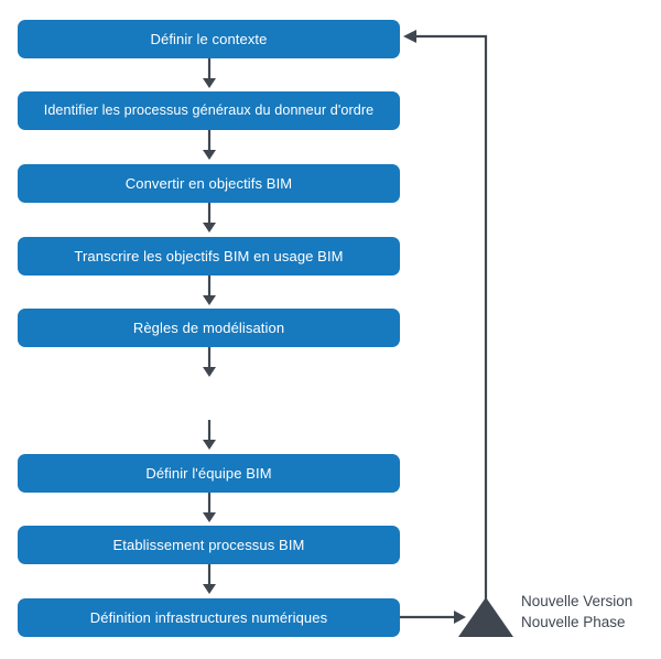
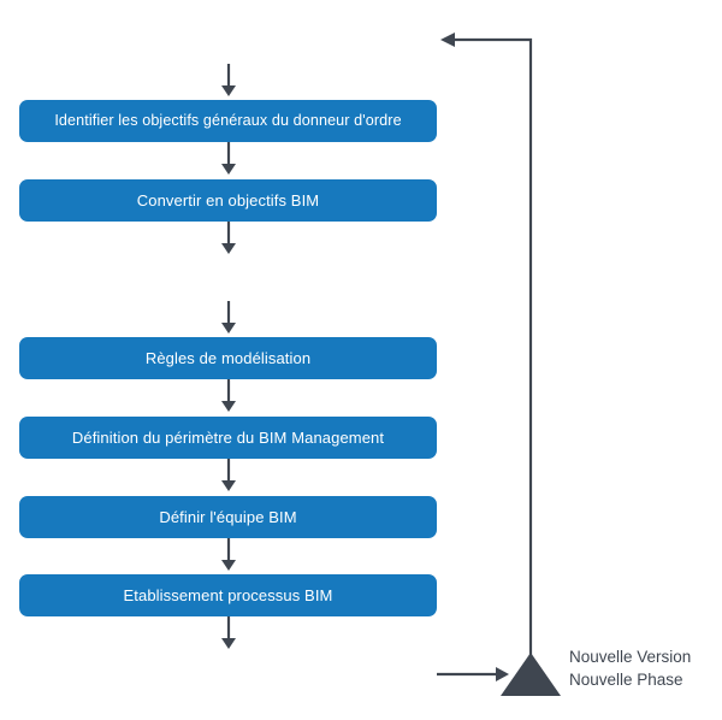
- Définir le contexte
- Identifier les processus généraux du donneur d'ordre
+ Identifier les objectifs généraux du donneur d'ordre
  Convertir en objectifs BIM
- Transcrire les objectifs BIM en usage BIM
  Règles de modélisation
+ Définition du périmètre du BIM Management
  Définir l'équipe BIM
  Etablissement processus BIM
- Définition infrastructures numériques
  Nouvelle Version
  Nouvelle Phase
